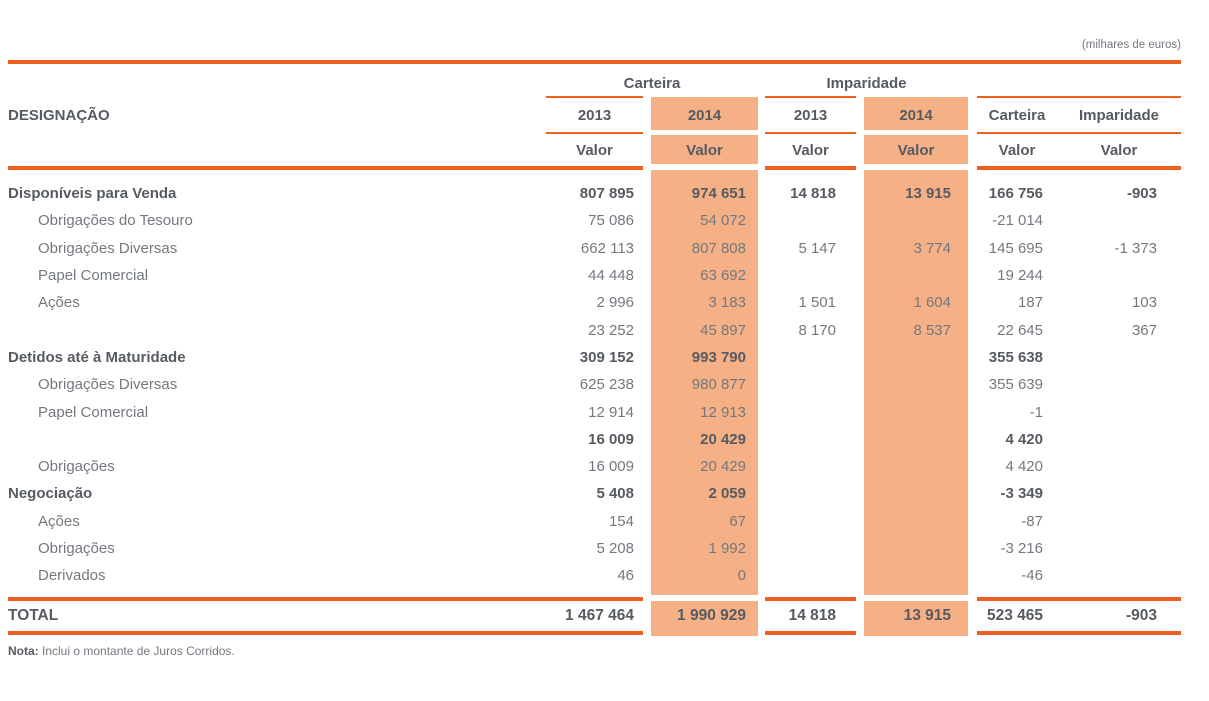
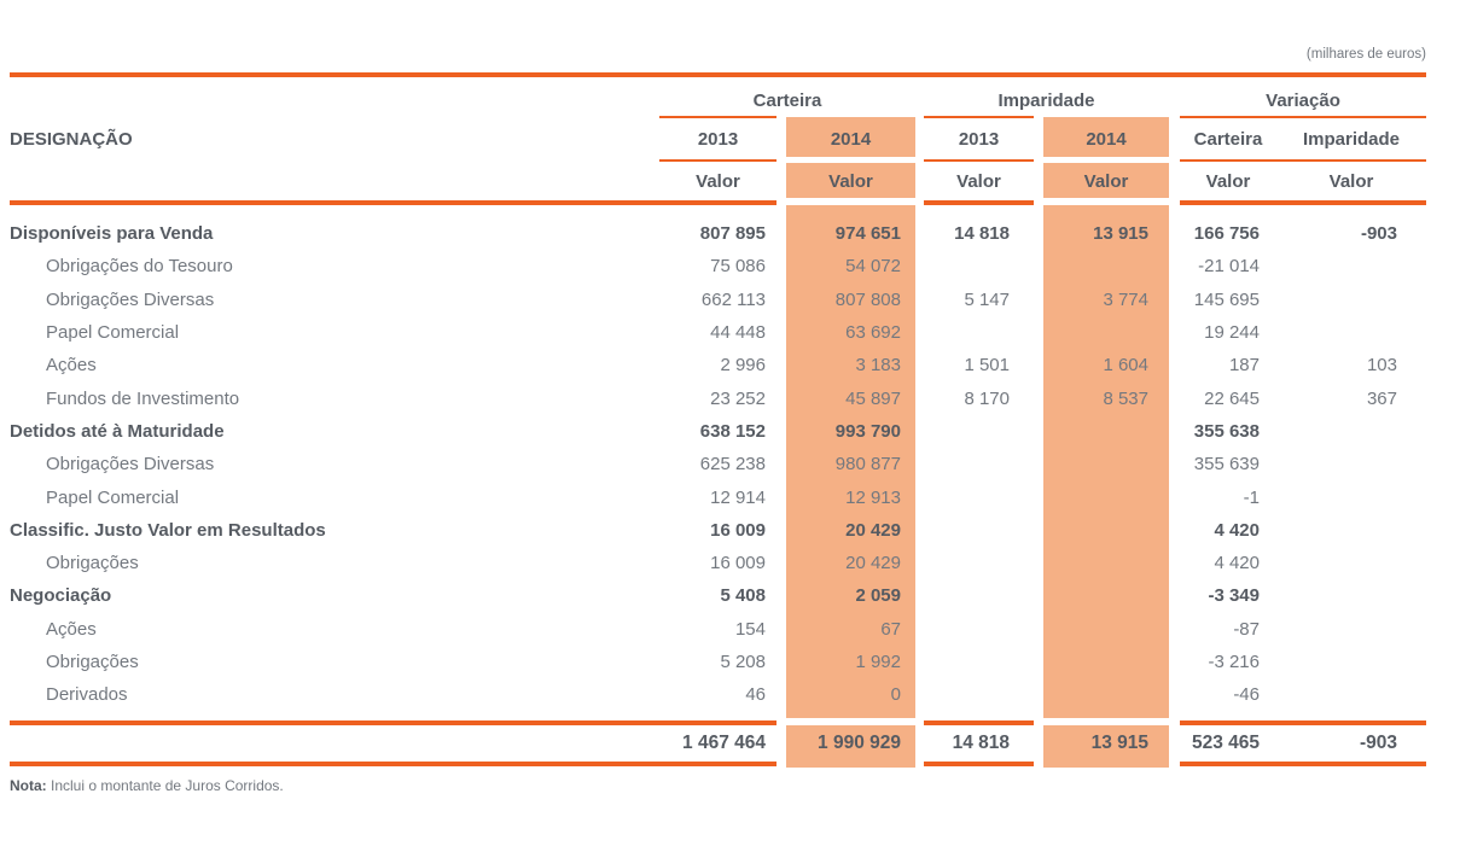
  (milhares de euros)
  DESIGNAÇÃO
  Carteira
  Imparidade
+ Variação
  2013
  2014
  2013
  2014
  Carteira
  Imparidade
  Valor
  Valor
  Valor
  Valor
  Valor
  Valor
  Disponíveis para Venda
  807 895
  974 651
  14 818
  13 915
  166 756
  -903
  Obrigações do Tesouro
  75 086
  54 072
  -21 014
  Obrigações Diversas
  662 113
  807 808
  5 147
  3 774
  145 695
- -1 373
  Papel Comercial
  44 448
  63 692
  19 244
  Ações
  2 996
  3 183
  1 501
  1 604
  187
  103
+ Fundos de Investimento
  23 252
  45 897
  8 170
  8 537
  22 645
  367
  Detidos até à Maturidade
- 309 152
+ 638 152
  993 790
  355 638
  Obrigações Diversas
  625 238
  980 877
  355 639
  Papel Comercial
  12 914
  12 913
  -1
+ Classific. Justo Valor em Resultados
  16 009
  20 429
  4 420
  Obrigações
  16 009
  20 429
  4 420
  Negociação
  5 408
  2 059
  -3 349
  Ações
  154
  67
  -87
  Obrigações
  5 208
  1 992
  -3 216
  Derivados
  46
  0
  -46
- TOTAL
  1 467 464
  1 990 929
  14 818
  13 915
  523 465
  -903
  Nota: Inclui o montante de Juros Corridos.
